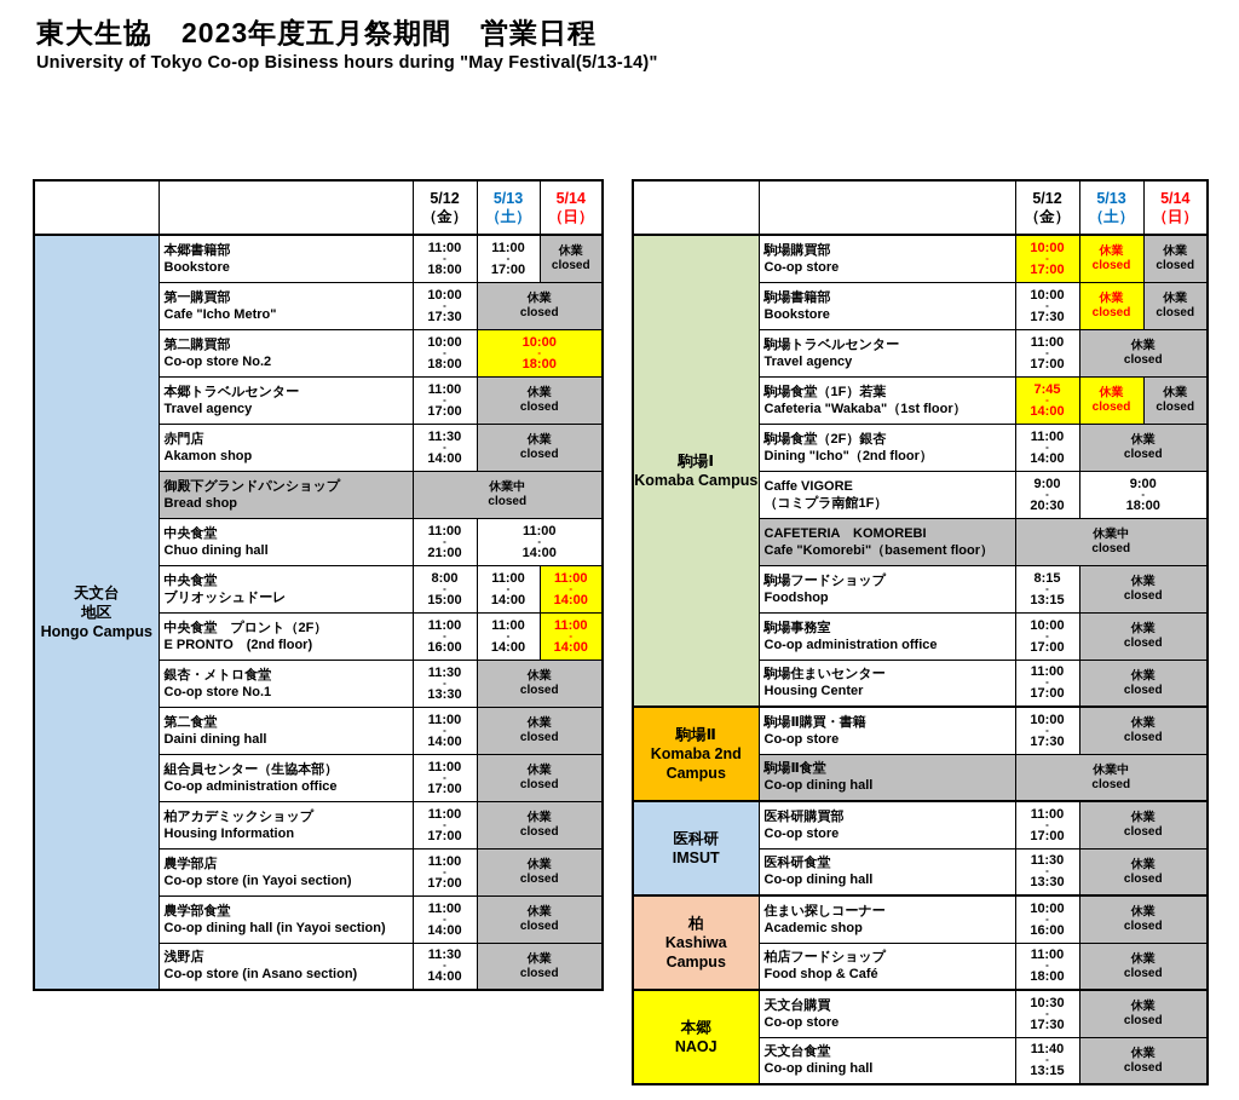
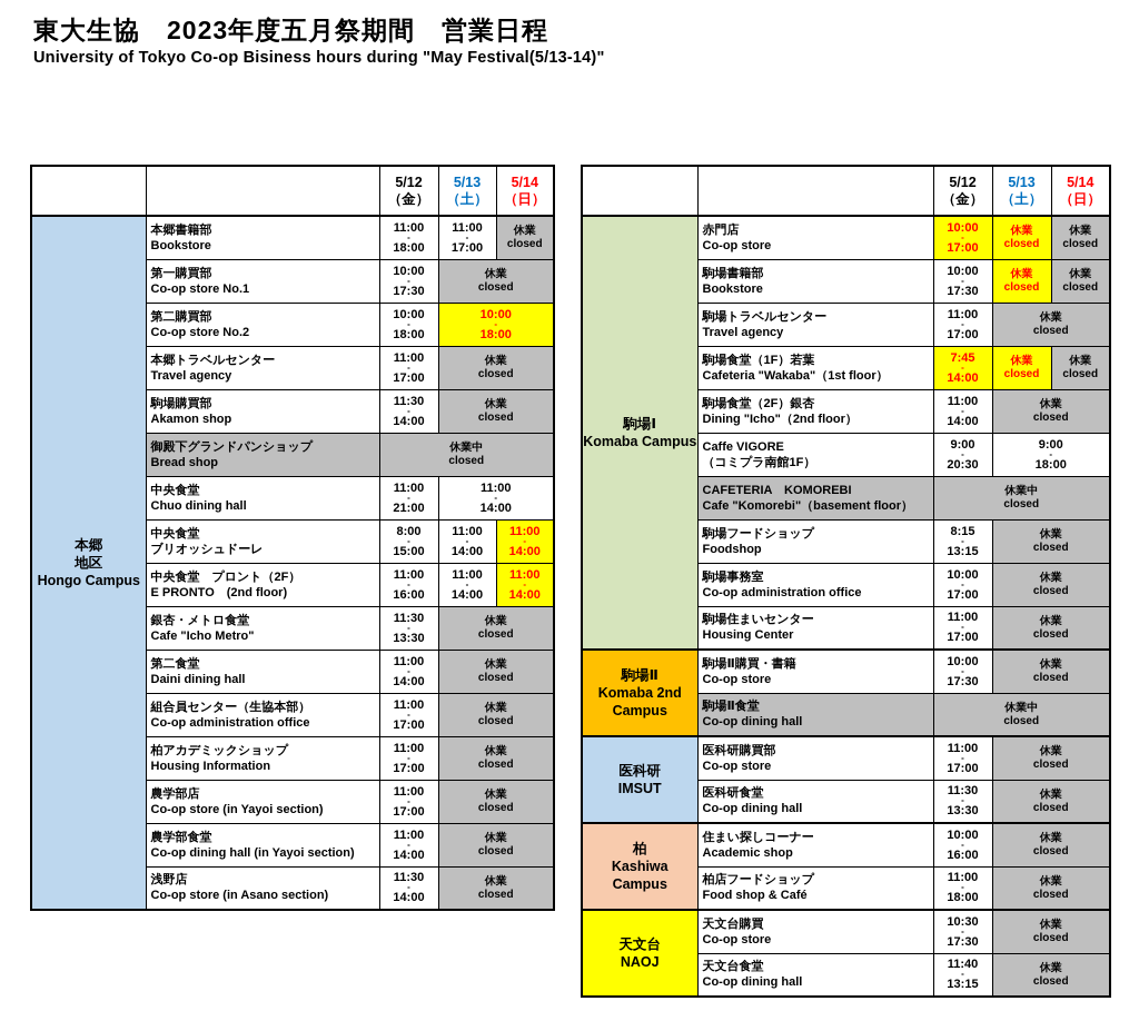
  東大生協 2023年度五月祭期間 営業日程
  University of Tokyo Co-op Bisiness hours during "May Festival(5/13-14)"
  		5/12（金）	5/13（土）	5/14（日）
- 天文台地区Hongo Campus	本郷書籍部Bookstore	11:00-18:00	11:00-17:00	休業closed
+ 本郷地区Hongo Campus	本郷書籍部Bookstore	11:00-18:00	11:00-17:00	休業closed
- 第一購買部Cafe "Icho Metro"	10:00-17:30	休業closed
+ 第一購買部Co-op store No.1	10:00-17:30	休業closed
  第二購買部Co-op store No.2	10:00-18:00	10:00-18:00
  本郷トラベルセンターTravel agency	11:00-17:00	休業closed
- 赤門店Akamon shop	11:30-14:00	休業closed
+ 駒場購買部Akamon shop	11:30-14:00	休業closed
  御殿下グランドパンショップBread shop	休業中closed
  中央食堂Chuo dining hall	11:00-21:00	11:00-14:00
  中央食堂ブリオッシュドーレ	8:00-15:00	11:00-14:00	11:00-14:00
  中央食堂 プロント（2F）E PRONTO (2nd floor)	11:00-16:00	11:00-14:00	11:00-14:00
- 銀杏・メトロ食堂Co-op store No.1	11:30-13:30	休業closed
+ 銀杏・メトロ食堂Cafe "Icho Metro"	11:30-13:30	休業closed
  第二食堂Daini dining hall	11:00-14:00	休業closed
  組合員センター（生協本部）Co-op administration office	11:00-17:00	休業closed
  柏アカデミックショップHousing Information	11:00-17:00	休業closed
  農学部店Co-op store (in Yayoi section)	11:00-17:00	休業closed
  農学部食堂Co-op dining hall (in Yayoi section)	11:00-14:00	休業closed
  浅野店Co-op store (in Asano section)	11:30-14:00	休業closed
  		5/12（金）	5/13（土）	5/14（日）
- 駒場ⅠKomaba Campus	駒場購買部Co-op store	10:00-17:00	休業closed	休業closed
+ 駒場ⅠKomaba Campus	赤門店Co-op store	10:00-17:00	休業closed	休業closed
  駒場書籍部Bookstore	10:00-17:30	休業closed	休業closed
  駒場トラベルセンターTravel agency	11:00-17:00	休業closed
  駒場食堂（1F）若葉Cafeteria "Wakaba"（1st floor）	7:45-14:00	休業closed	休業closed
  駒場食堂（2F）銀杏Dining "Icho"（2nd floor）	11:00-14:00	休業closed
  Caffe VIGORE（コミプラ南館1F）	9:00-20:30	9:00-18:00
  CAFETERIA KOMOREBICafe "Komorebi"（basement floor）	休業中closed
  駒場フードショップFoodshop	8:15-13:15	休業closed
  駒場事務室Co-op administration office	10:00-17:00	休業closed
  駒場住まいセンターHousing Center	11:00-17:00	休業closed
  駒場ⅡKomaba 2ndCampus	駒場Ⅱ購買・書籍Co-op store	10:00-17:30	休業closed
  駒場Ⅱ食堂Co-op dining hall	休業中closed
  医科研IMSUT	医科研購買部Co-op store	11:00-17:00	休業closed
  医科研食堂Co-op dining hall	11:30-13:30	休業closed
  柏KashiwaCampus	住まい探しコーナーAcademic shop	10:00-16:00	休業closed
  柏店フードショップFood shop & Café	11:00-18:00	休業closed
- 本郷NAOJ	天文台購買Co-op store	10:30-17:30	休業closed
+ 天文台NAOJ	天文台購買Co-op store	10:30-17:30	休業closed
  天文台食堂Co-op dining hall	11:40-13:15	休業closed
